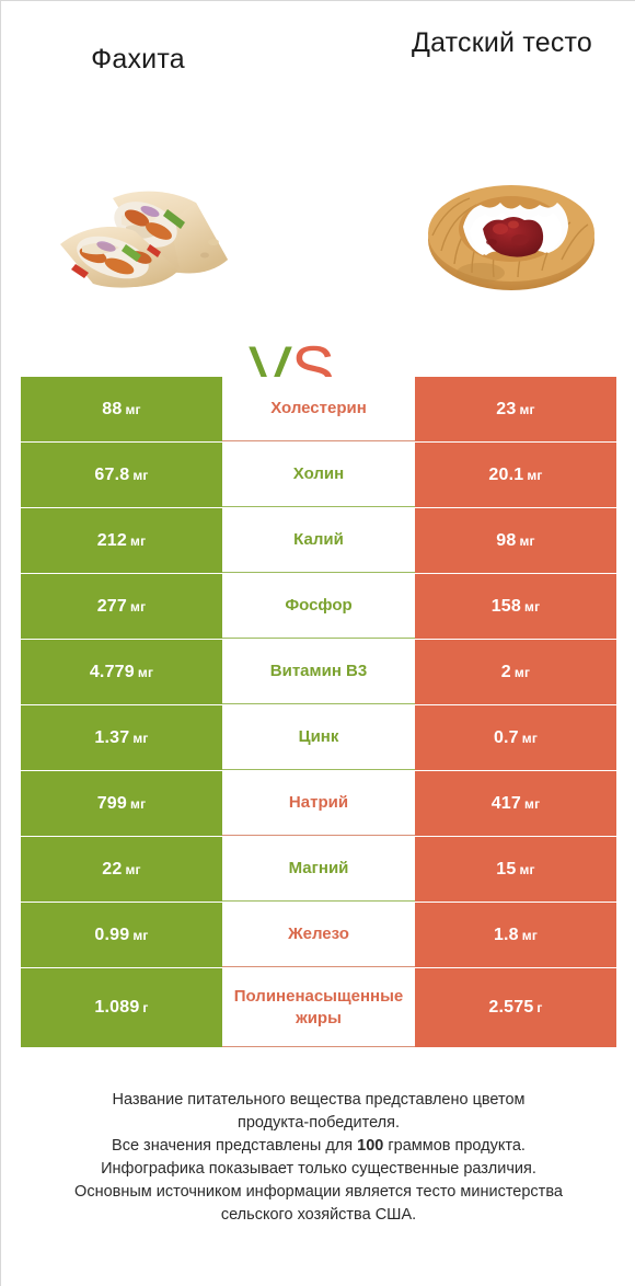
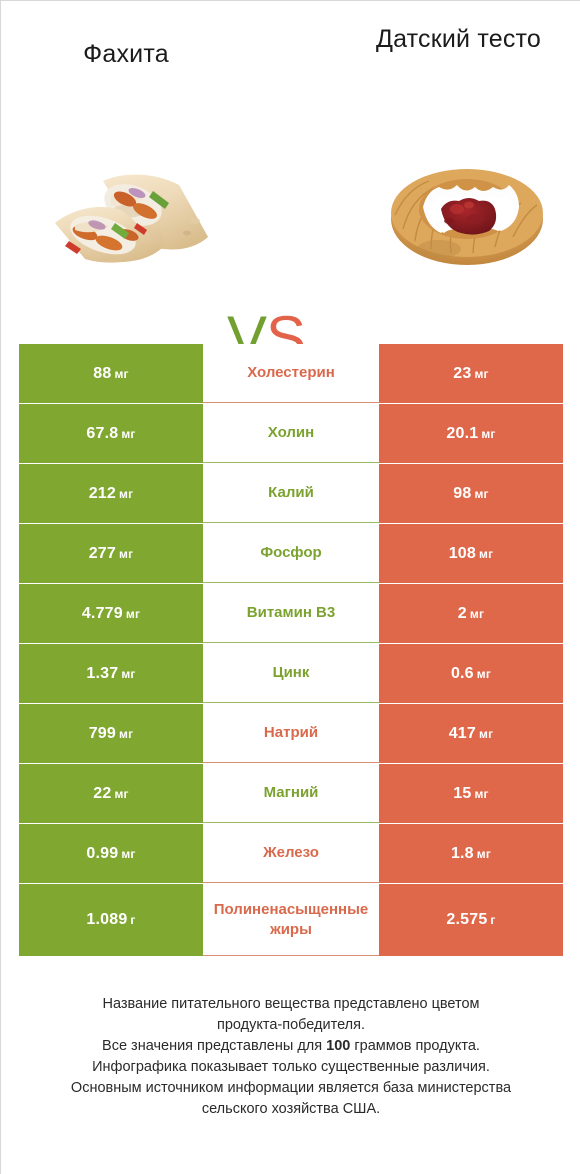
  Фахита
  Датский тесто
  VS
  88 мг
  Холестерин
  23 мг
  67.8 мг
  Холин
  20.1 мг
  212 мг
  Калий
  98 мг
  277 мг
  Фосфор
- 158 мг
+ 108 мг
  4.779 мг
  Витамин B3
  2 мг
  1.37 мг
  Цинк
- 0.7 мг
+ 0.6 мг
  799 мг
  Натрий
  417 мг
  22 мг
  Магний
  15 мг
  0.99 мг
  Железо
  1.8 мг
  1.089 г
  Полиненасыщенные жиры
  2.575 г
  Название питательного вещества представлено цветом
  продукта-победителя.
  Все значения представлены для 100 граммов продукта.
  Инфографика показывает только существенные различия.
- Основным источником информации является тесто министерства
+ Основным источником информации является база министерства
  сельского хозяйства США.
